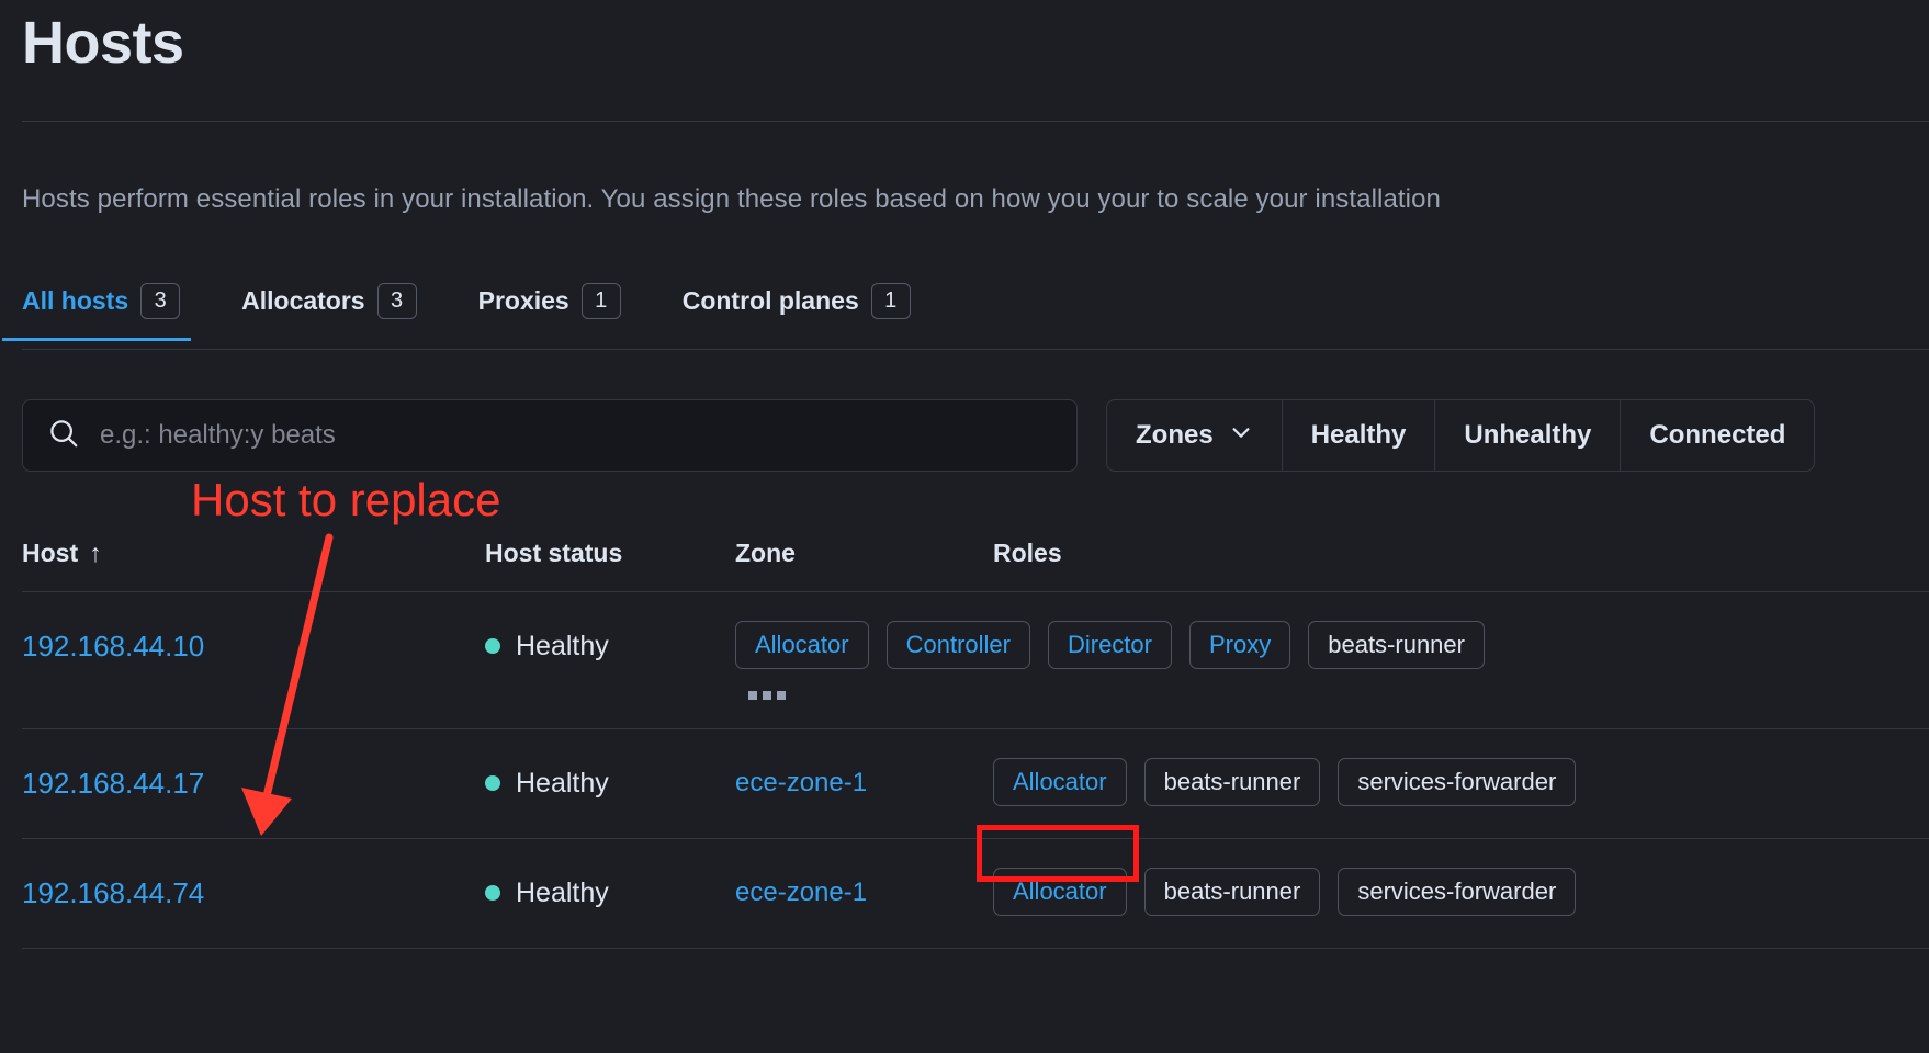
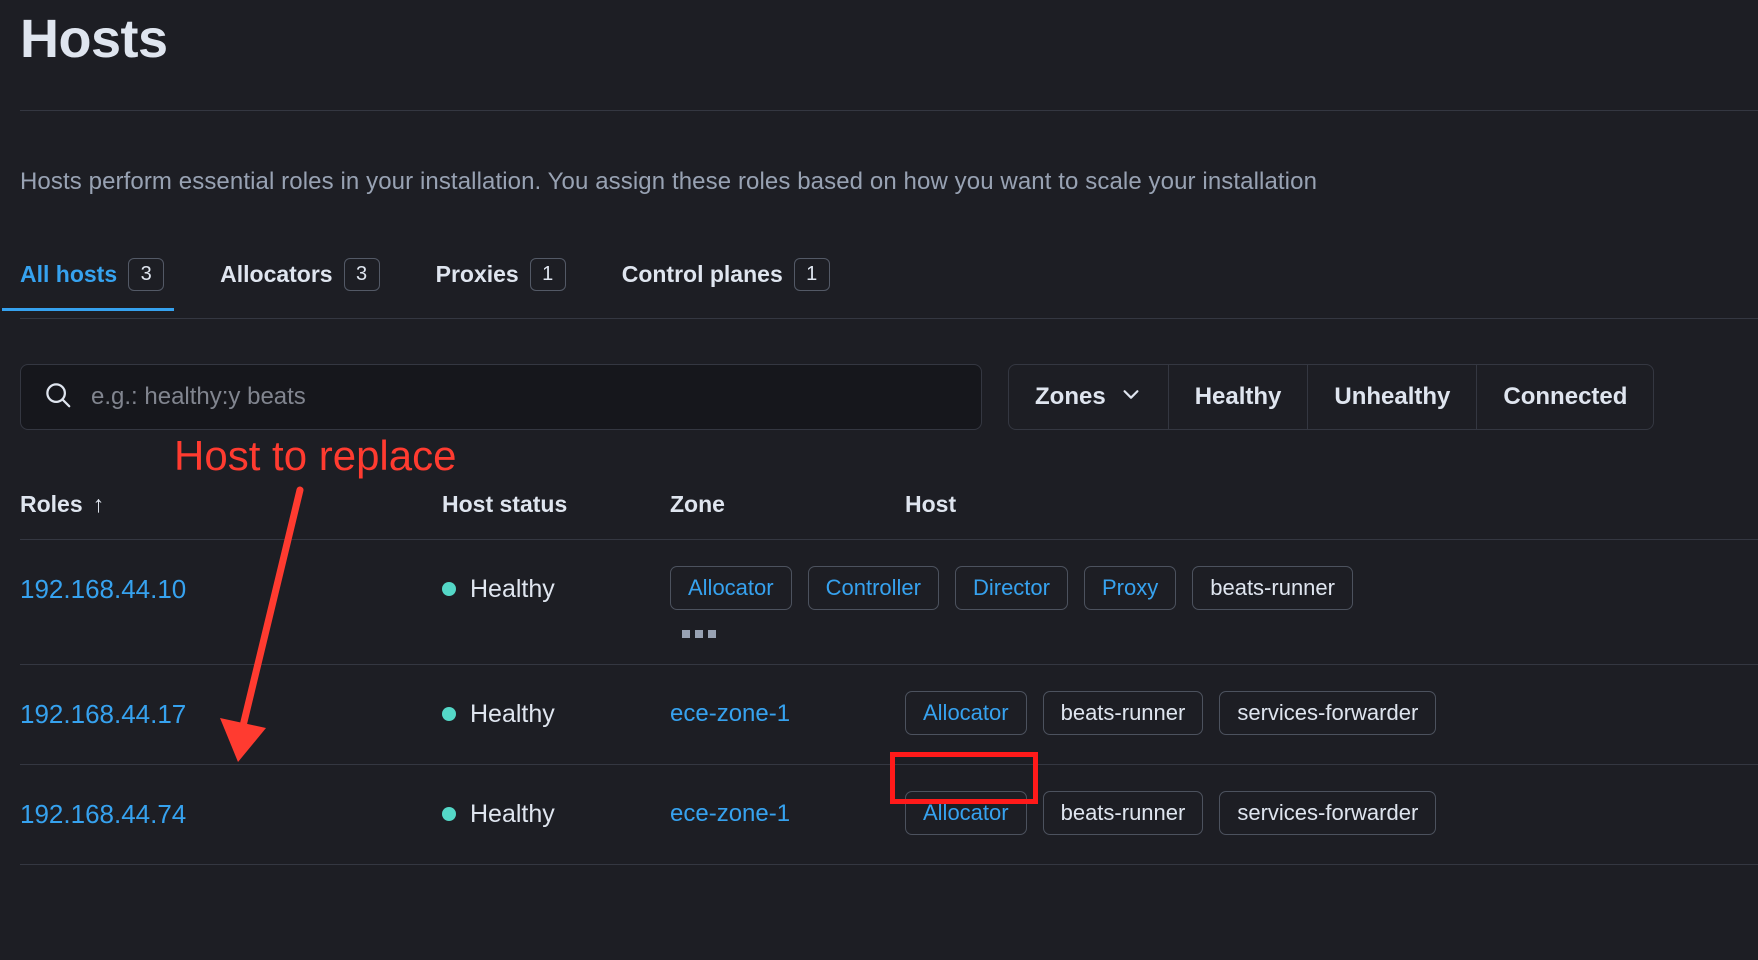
  Hosts
- Hosts perform essential roles in your installation. You assign these roles based on how you your to scale your installation
+ Hosts perform essential roles in your installation. You assign these roles based on how you want to scale your installation
  All hosts
  3
  Allocators
  3
  Proxies
  1
  Control planes
  1
  e.g.: healthy:y beats
  Zones
  Healthy
  Unhealthy
  Connected
- Host
+ Roles
  ↑
  Host status
  Zone
- Roles
+ Host
  192.168.44.10
  Healthy
  Allocator
  Controller
  Director
  Proxy
  beats-runner
  192.168.44.17
  Healthy
  ece-zone-1
  Allocator
  beats-runner
  services-forwarder
  192.168.44.74
  Healthy
  ece-zone-1
  Allocator
  beats-runner
  services-forwarder
  Host to replace
